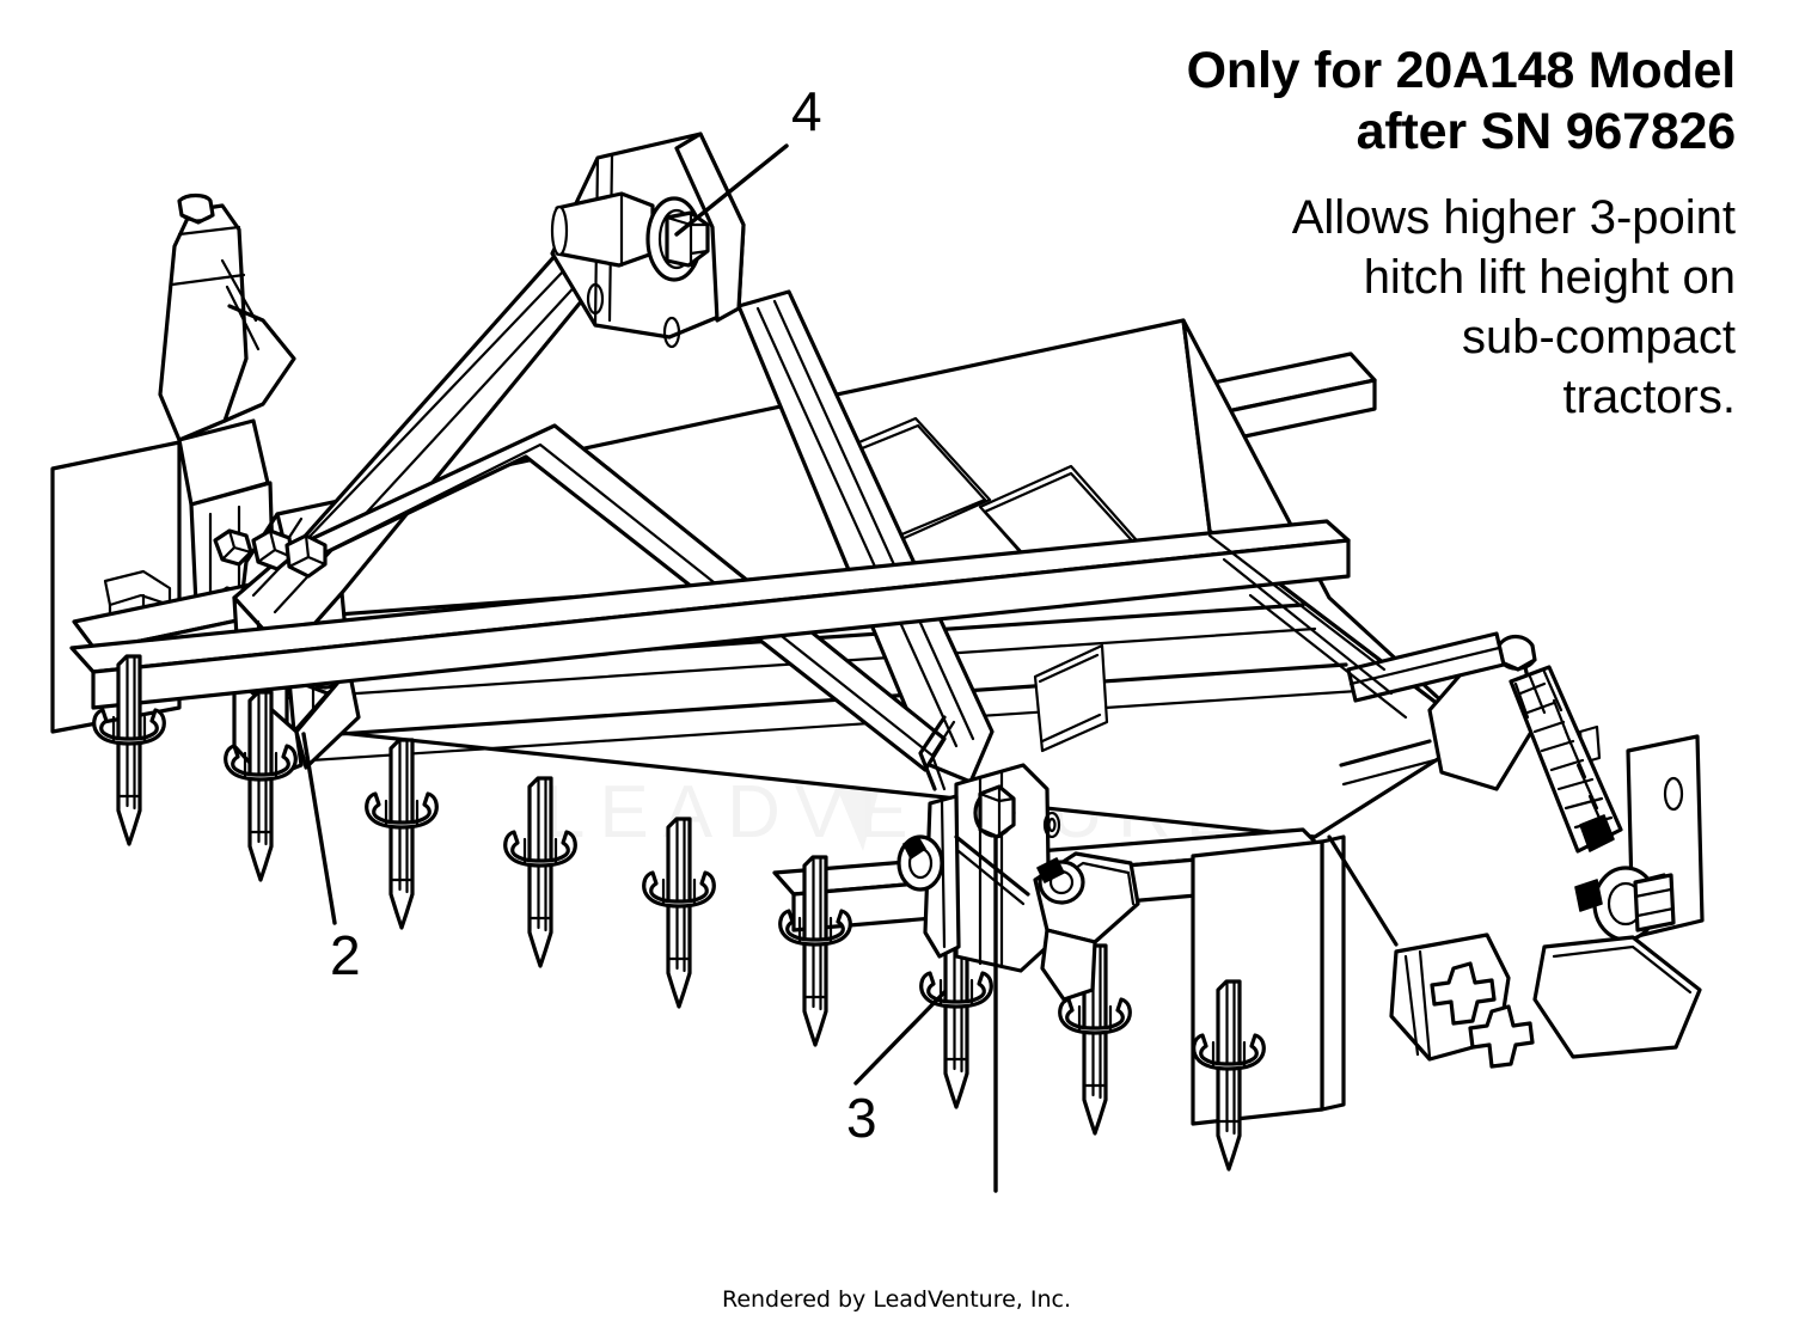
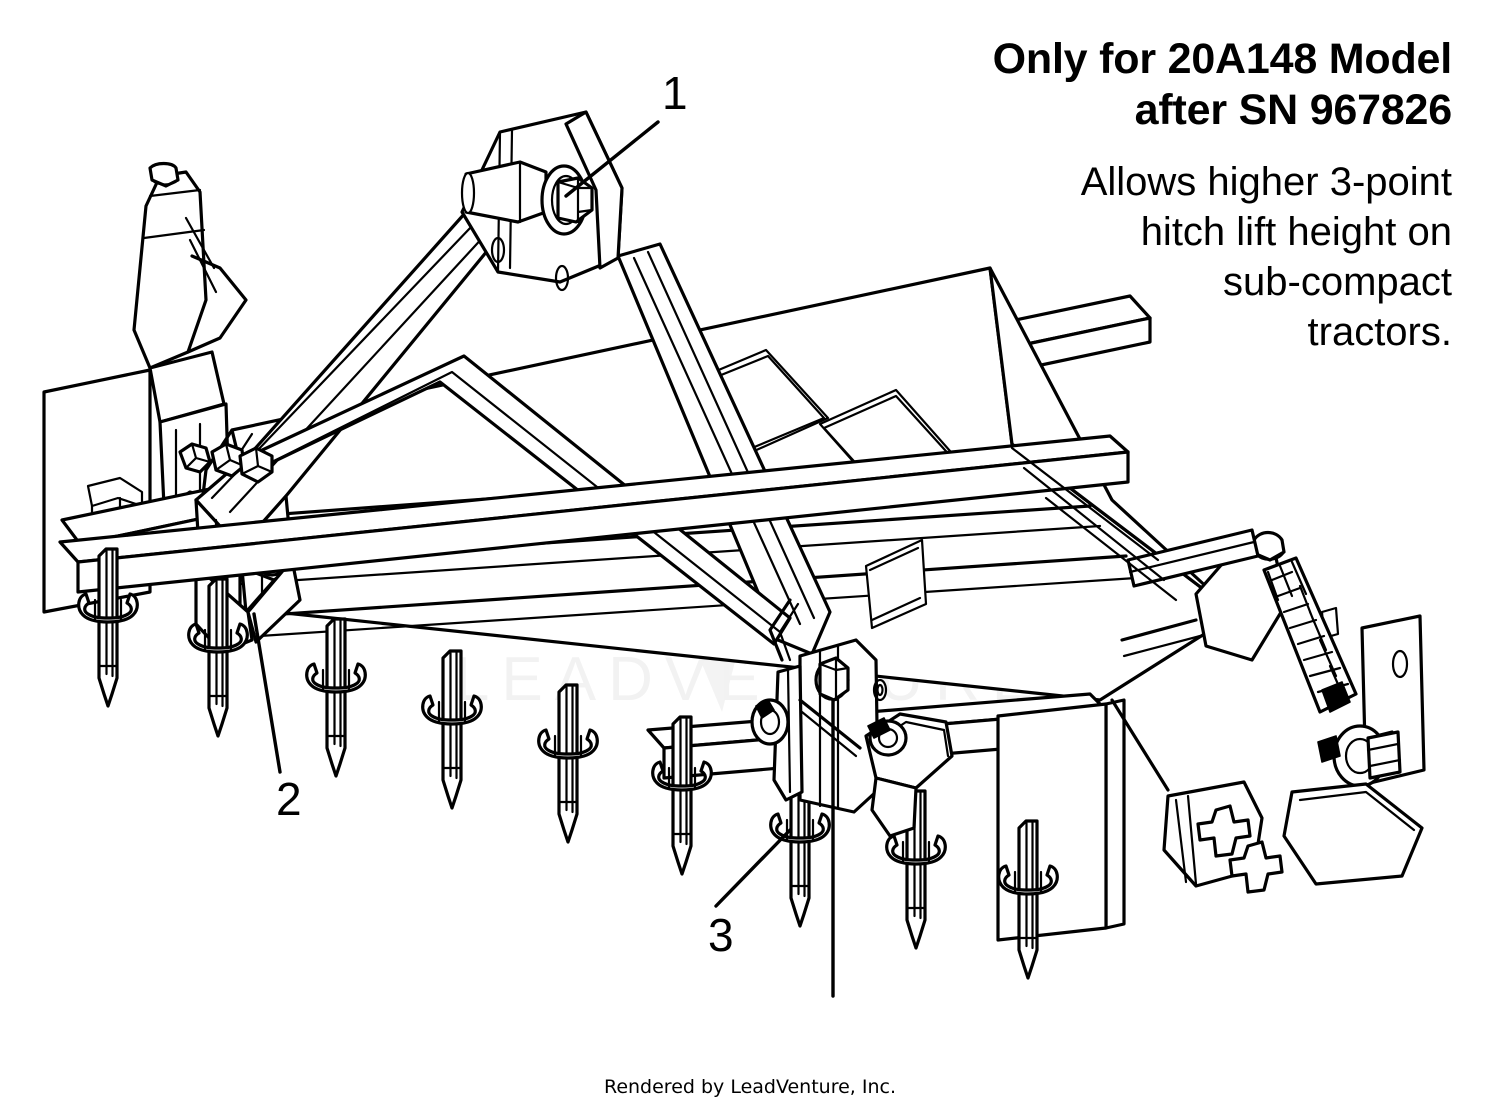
- 4
+ 1
  2
  3
  Only for 20A148 Model
  after SN 967826
  Allows higher 3-point
  hitch lift height on
  sub-compact
  tractors.
  Rendered by LeadVenture, Inc.
